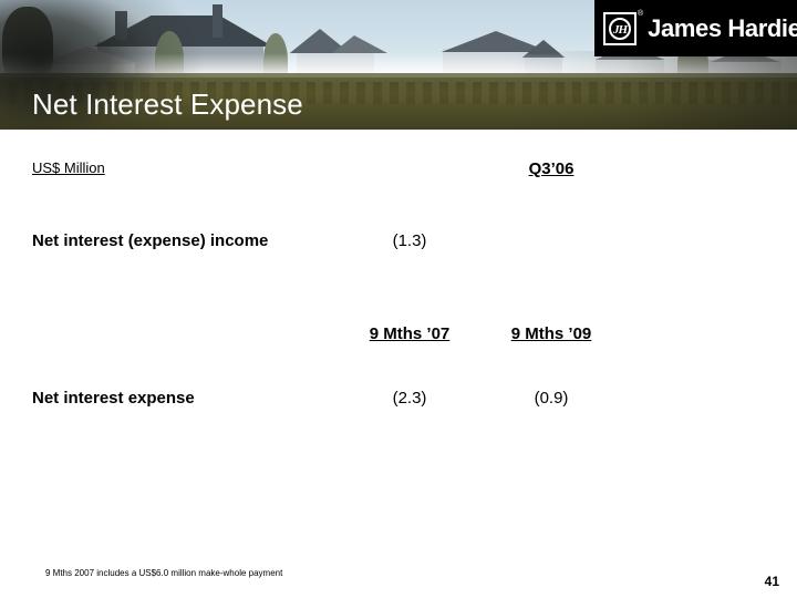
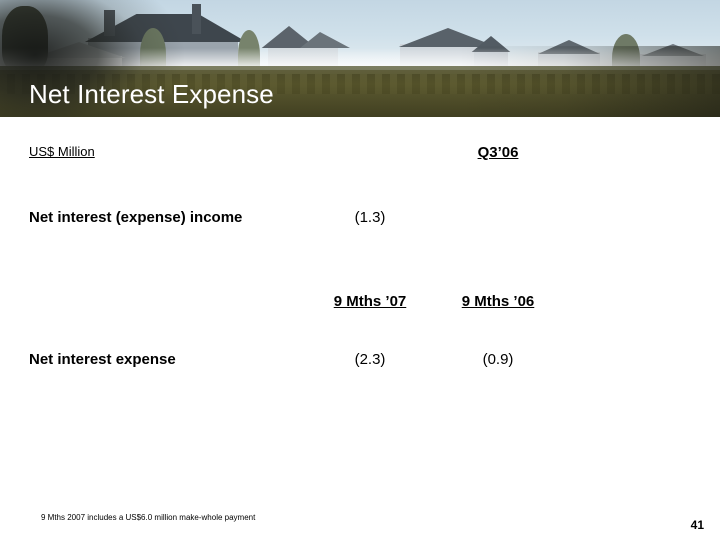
- JH
- James Hardie
  Net Interest Expense
  US$ Million
  Q3’06
  Net interest (expense) income
  (1.3)
  9 Mths ’07
- 9 Mths ’09
+ 9 Mths ’06
  Net interest expense
  (2.3)
  (0.9)
  9 Mths 2007 includes a US$6.0 million make-whole payment
  41
